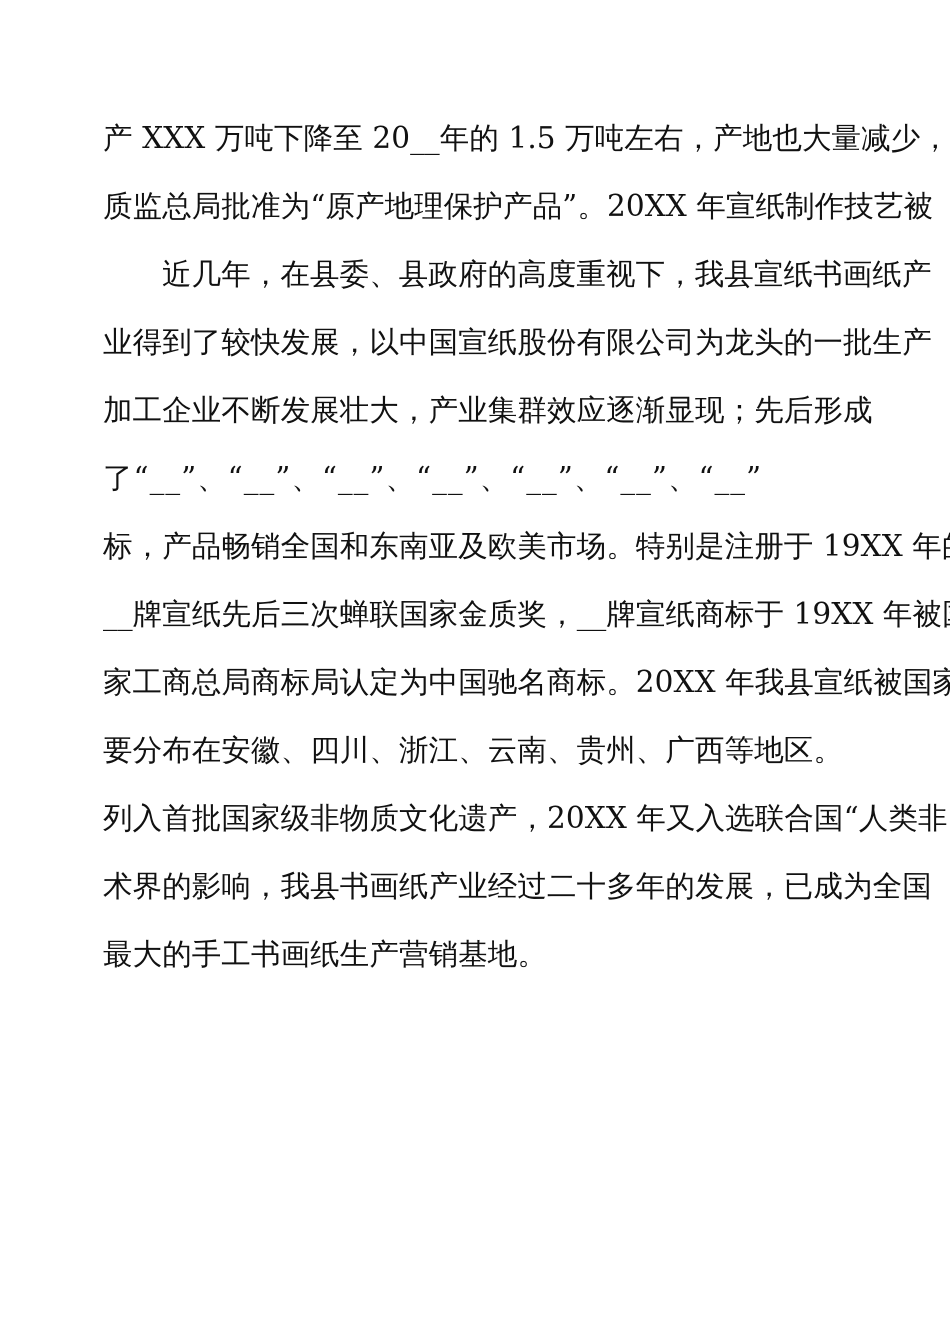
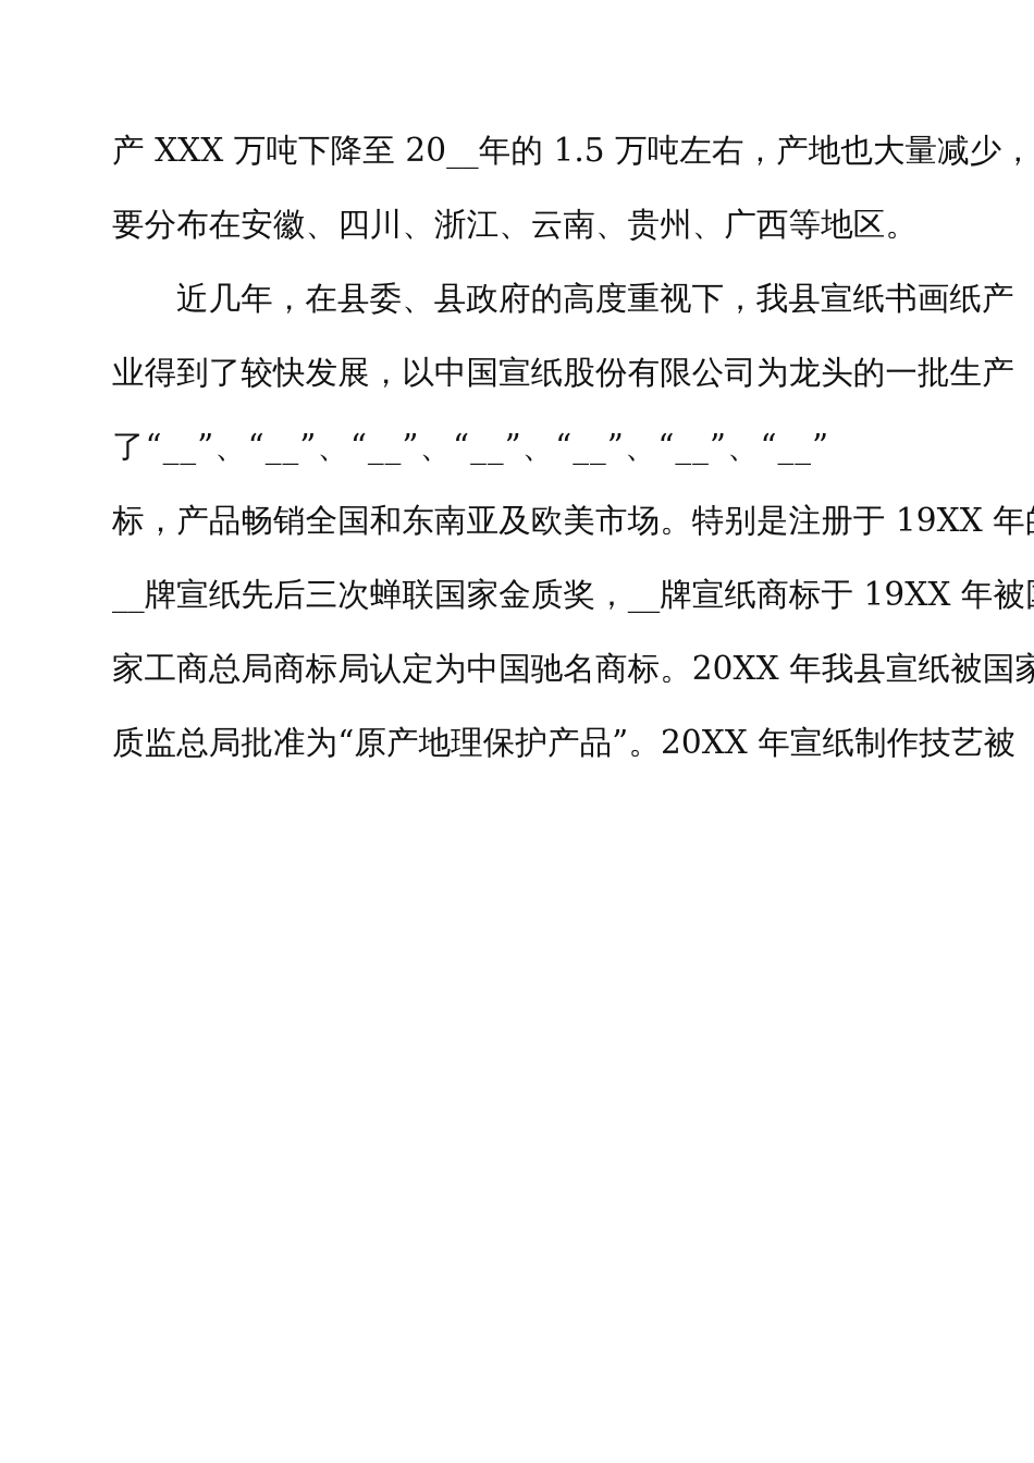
  产 XXX 万吨下降至 20__年的 1.5 万吨左右，产地也大量减少，
- 质监总局批准为“原产地理保护产品”。20XX 年宣纸制作技艺被
+ 要分布在安徽、四川、浙江、云南、贵州、广西等地区。
  近几年，在县委、县政府的高度重视下，我县宣纸书画纸产
  业得到了较快发展，以中国宣纸股份有限公司为龙头的一批生产
- 加工企业不断发展壮大，产业集群效应逐渐显现；先后形成
  了“__”、“__”、“__”、“__”、“__”、“__”、“__”
  标，产品畅销全国和东南亚及欧美市场。特别是注册于 19XX 年
  __牌宣纸先后三次蝉联国家金质奖，__牌宣纸商标于 19XX 年被
  家工商总局商标局认定为中国驰名商标。20XX 年我县宣纸被国家
- 要分布在安徽、四川、浙江、云南、贵州、广西等地区。
+ 质监总局批准为“原产地理保护产品”。20XX 年宣纸制作技艺被
- 列入首批国家级非物质文化遗产，20XX 年又入选联合国“人类非
- 术界的影响，我县书画纸产业经过二十多年的发展，已成为全国
- 最大的手工书画纸生产营销基地。
